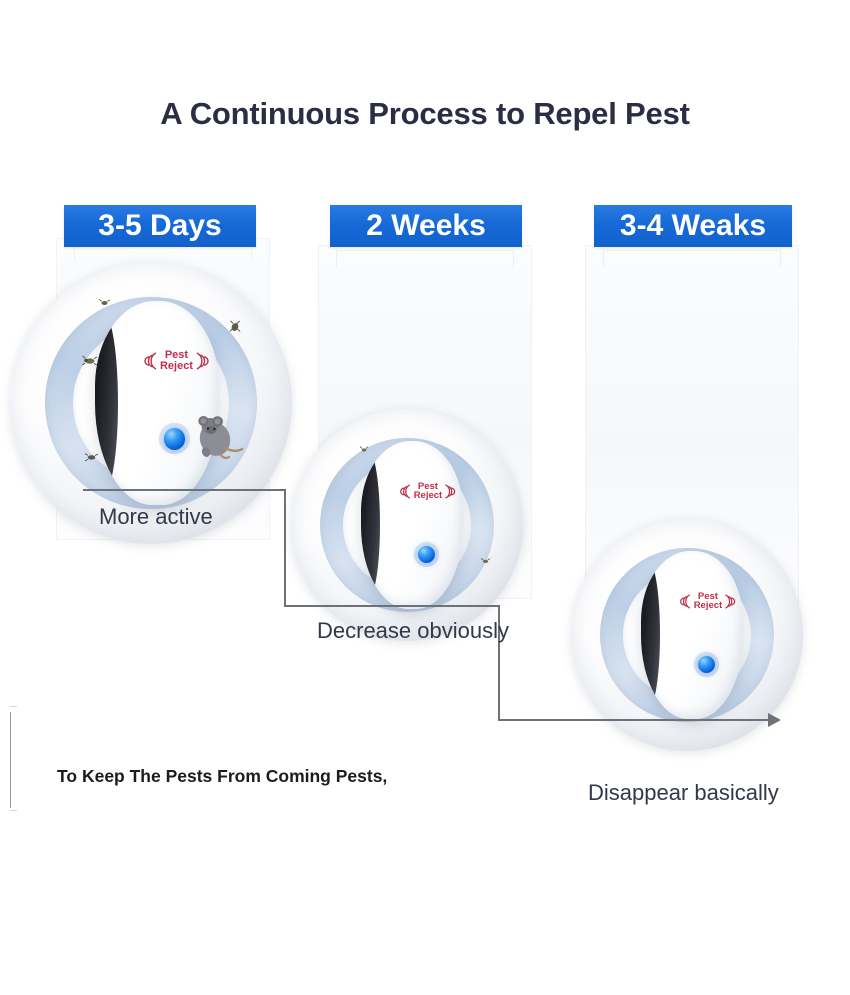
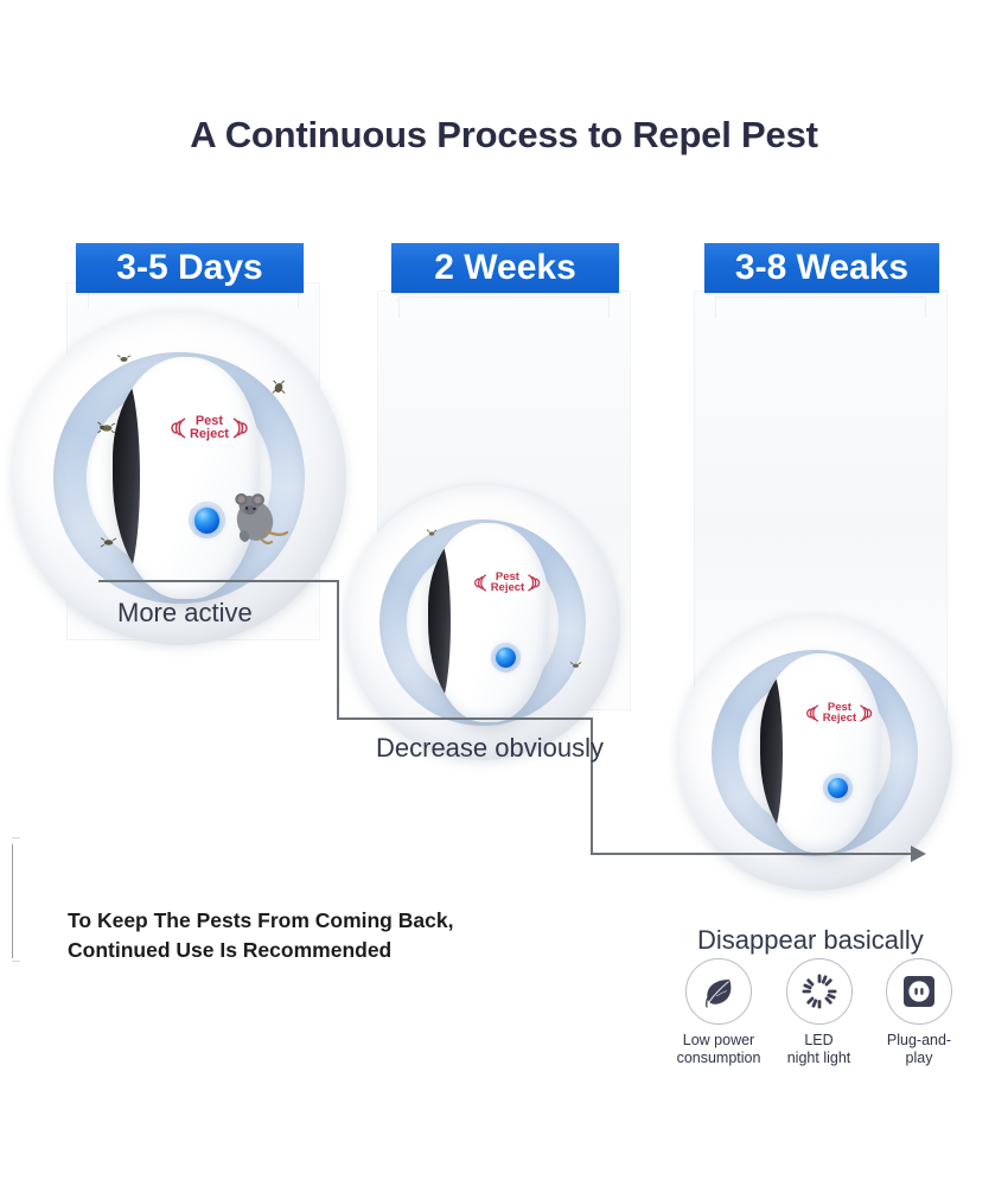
  A Continuous Process to Repel Pest
  3-5 Days
  2 Weeks
- 3-4 Weaks
+ 3-8 Weaks
  Pest
  Reject
  Pest
  Reject
  Pest
  Reject
  More active
  Decrease obviously
  Disappear basically
- To Keep The Pests From Coming Pests,
+ To Keep The Pests From Coming Back,
+ Continued Use Is Recommended
+ Low power
+ consumption
+ LED
+ night light
+ Plug-and-play
